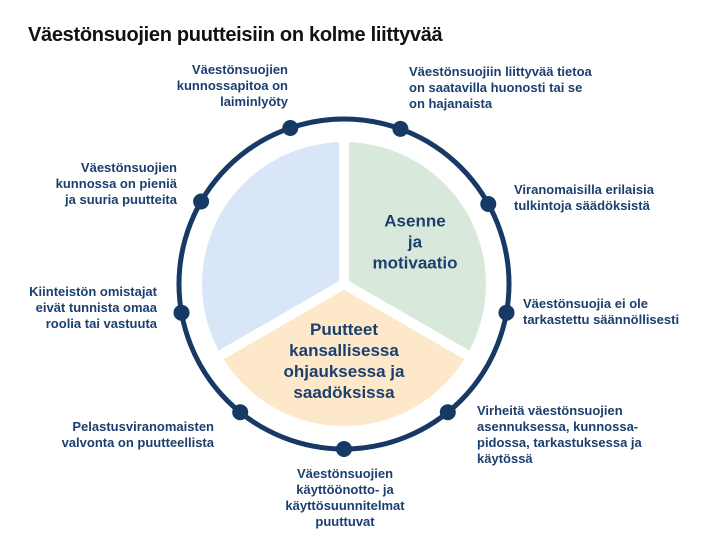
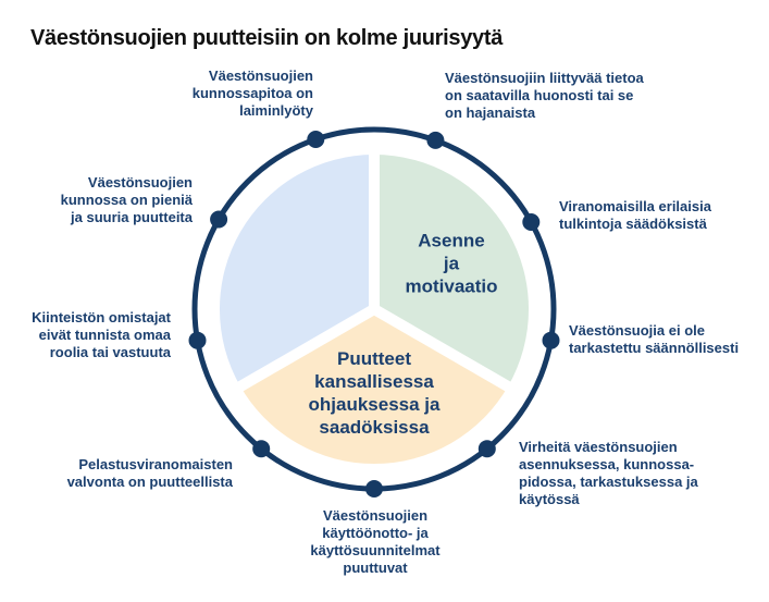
- Väestönsuojien puutteisiin on kolme liittyvää
+ Väestönsuojien puutteisiin on kolme juurisyytä
  Asenne
  ja
  motivaatio
  Puutteet
  kansallisessa
  ohjauksessa ja
  saadöksissa
  Väestönsuojien
  kunnossapitoa on
  laiminlyöty
  Väestönsuojiin liittyvää tietoa
  on saatavilla huonosti tai se
  on hajanaista
  Väestönsuojien
  kunnossa on pieniä
  ja suuria puutteita
  Viranomaisilla erilaisia
  tulkintoja säädöksistä
  Kiinteistön omistajat
  eivät tunnista omaa
  roolia tai vastuuta
  Väestönsuojia ei ole
  tarkastettu säännöllisesti
  Pelastusviranomaisten
  valvonta on puutteellista
  Virheitä väestönsuojien
  asennuksessa, kunnossa-
  pidossa, tarkastuksessa ja
  käytössä
  Väestönsuojien
  käyttöönotto- ja
  käyttösuunnitelmat
  puuttuvat
